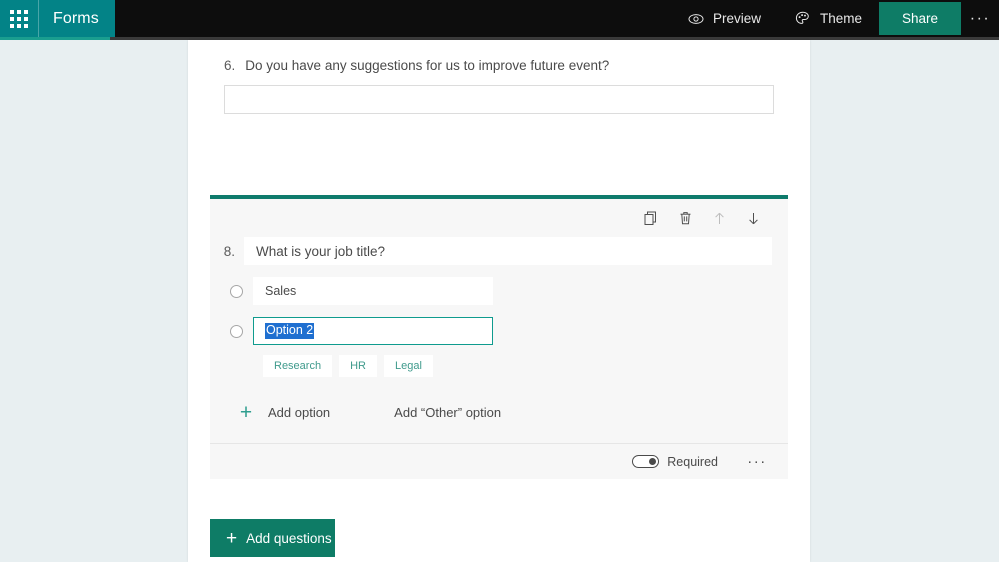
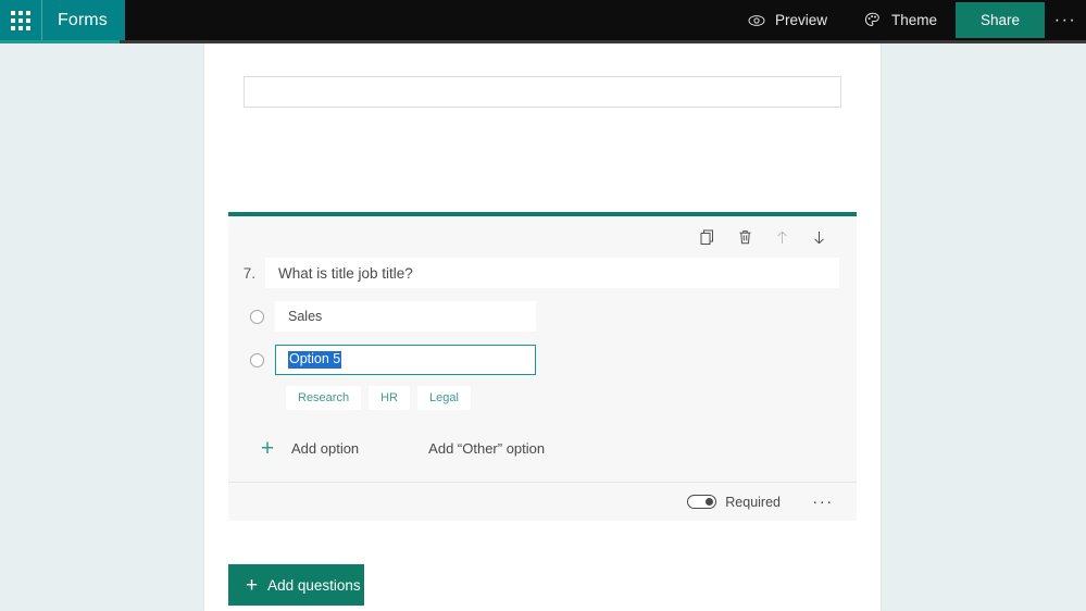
  Forms
  Preview
  Theme
  Share
  ···
- 6.
- Do you have any suggestions for us to improve future event?
- 8.
+ 7.
- What is your job title?
+ What is title job title?
  Sales
- Option 2
+ Option 5
  Research
  HR
  Legal
  +
  Add option
  Add “Other” option
  Required
  ···
  +
  Add questions
